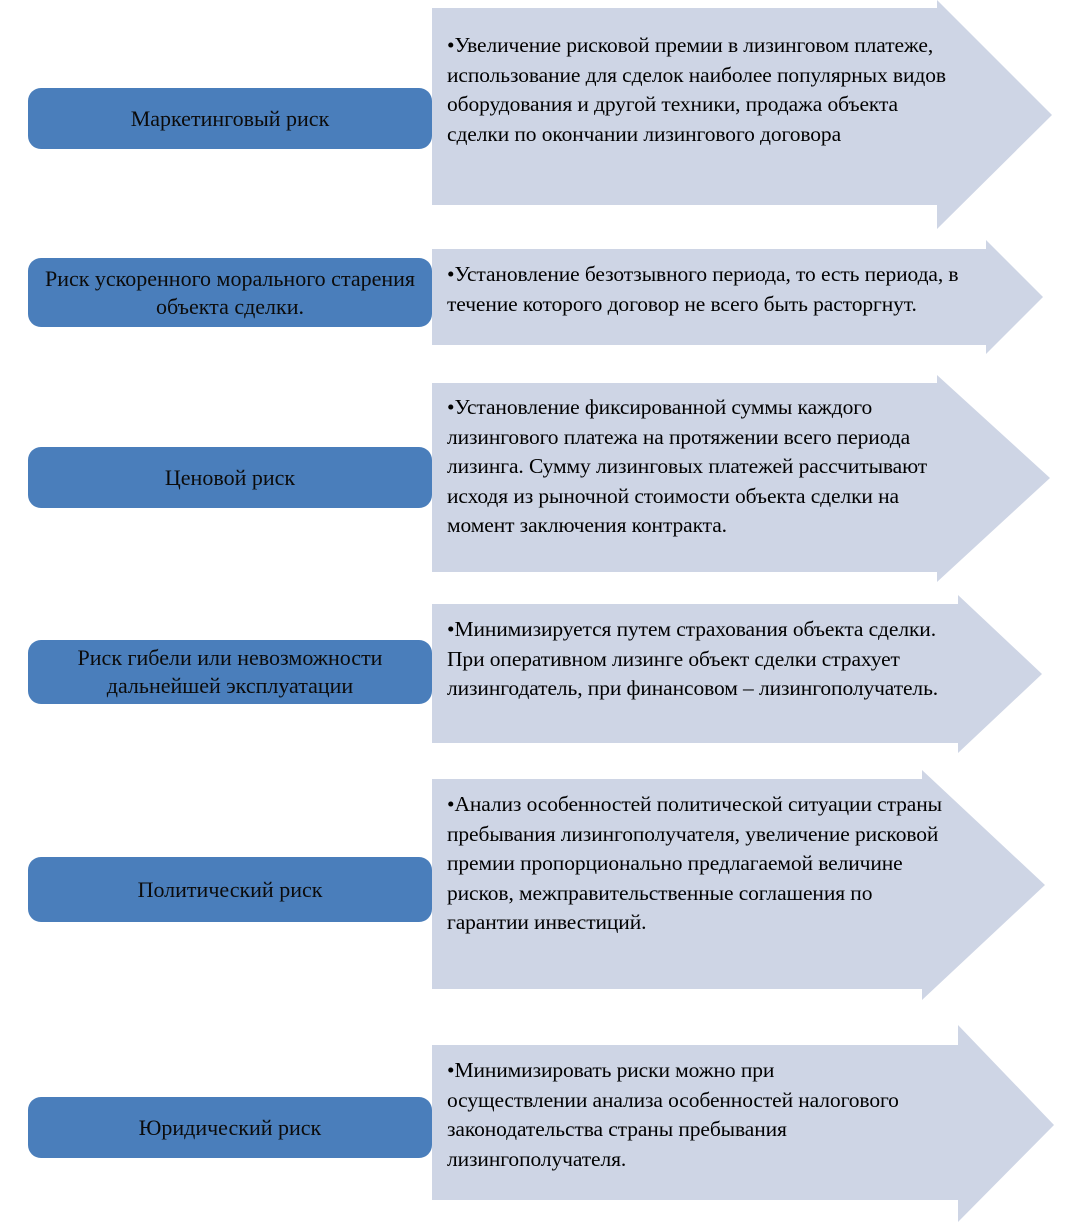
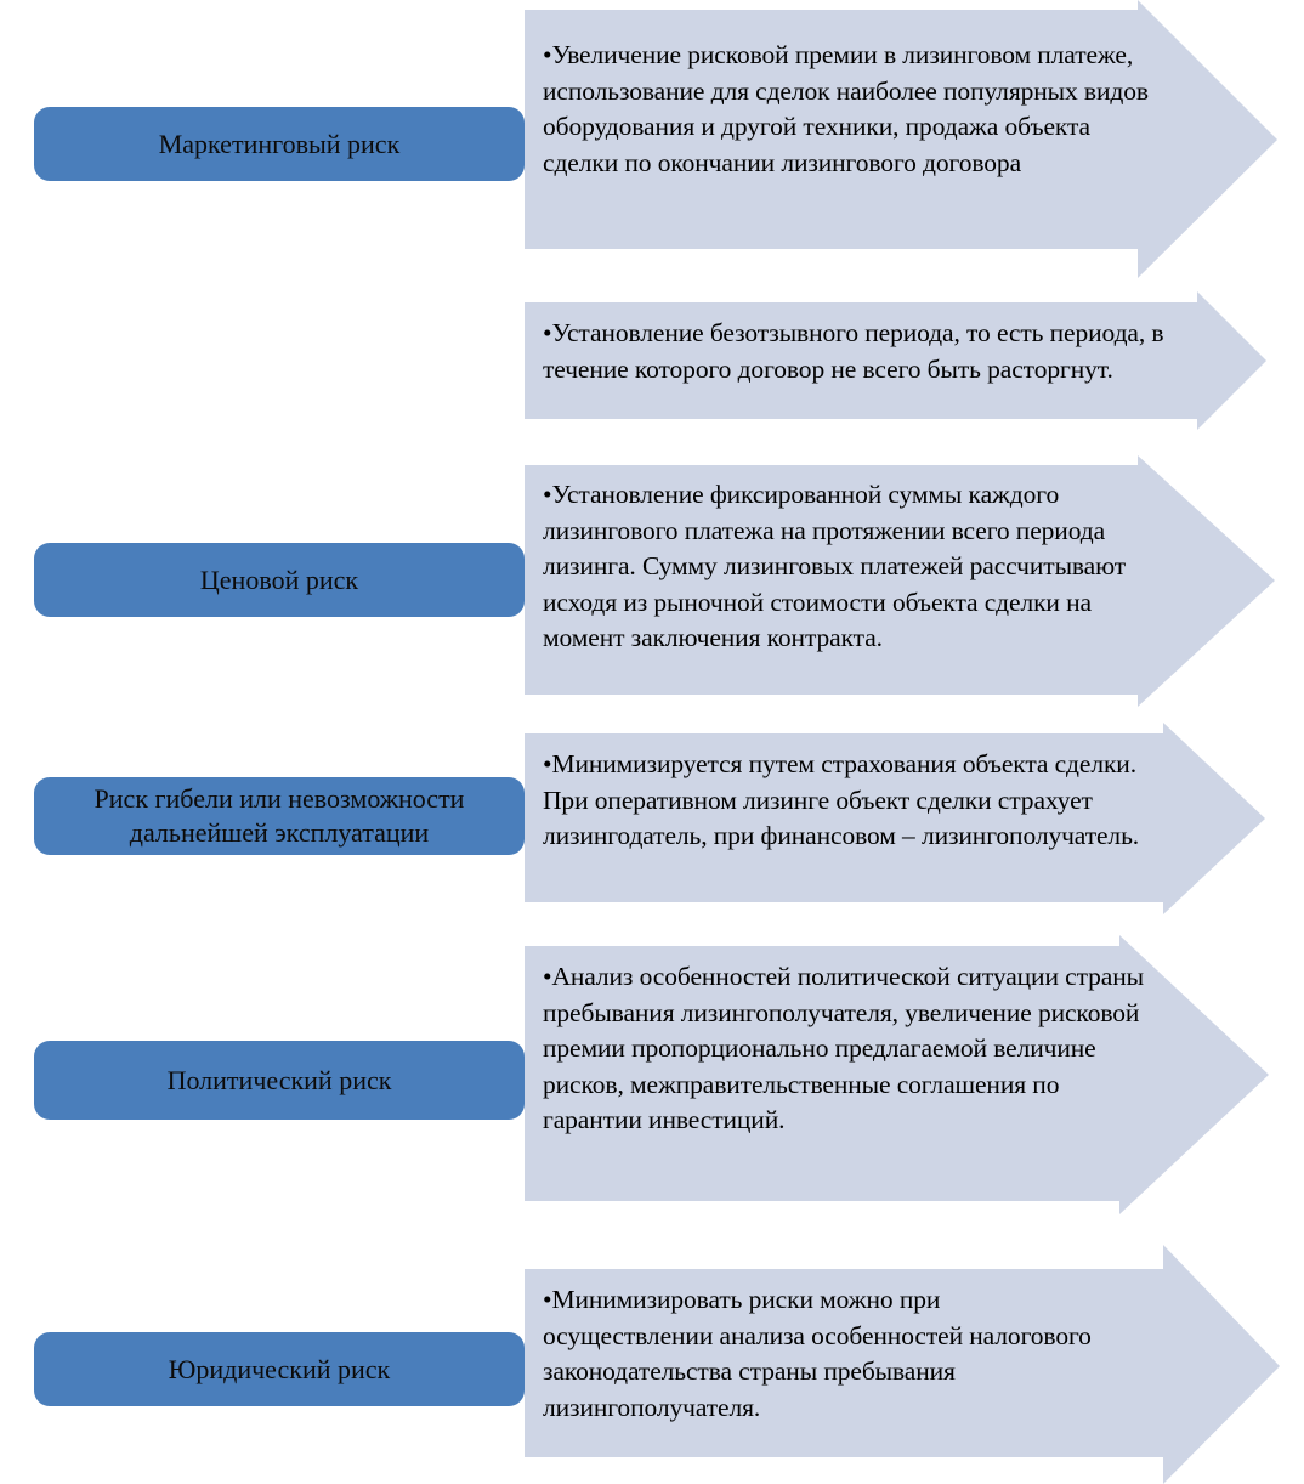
  •Увеличение рисковой премии в лизинговом платеже, использование для сделок наиболее популярных видов оборудования и другой техники, продажа объекта сделки по окончании лизингового договора
  Маркетинговый риск
  •Установление безотзывного периода, то есть периода, в течение которого договор не всего быть расторгнут.
- Риск ускоренного морального старения объекта сделки.
  •Установление фиксированной суммы каждого лизингового платежа на протяжении всего периода лизинга. Сумму лизинговых платежей рассчитывают исходя из рыночной стоимости объекта сделки на момент заключения контракта.
  Ценовой риск
  •Минимизируется путем страхования объекта сделки. При оперативном лизинге объект сделки страхует лизингодатель, при финансовом – лизингополучатель.
  Риск гибели или невозможности дальнейшей эксплуатации
  •Анализ особенностей политической ситуации страны пребывания лизингополучателя, увеличение рисковой премии пропорционально предлагаемой величине рисков, межправительственные соглашения по гарантии инвестиций.
  Политический риск
  •Минимизировать риски можно при осуществлении анализа особенностей налогового законодательства страны пребывания лизингополучателя.
  Юридический риск
